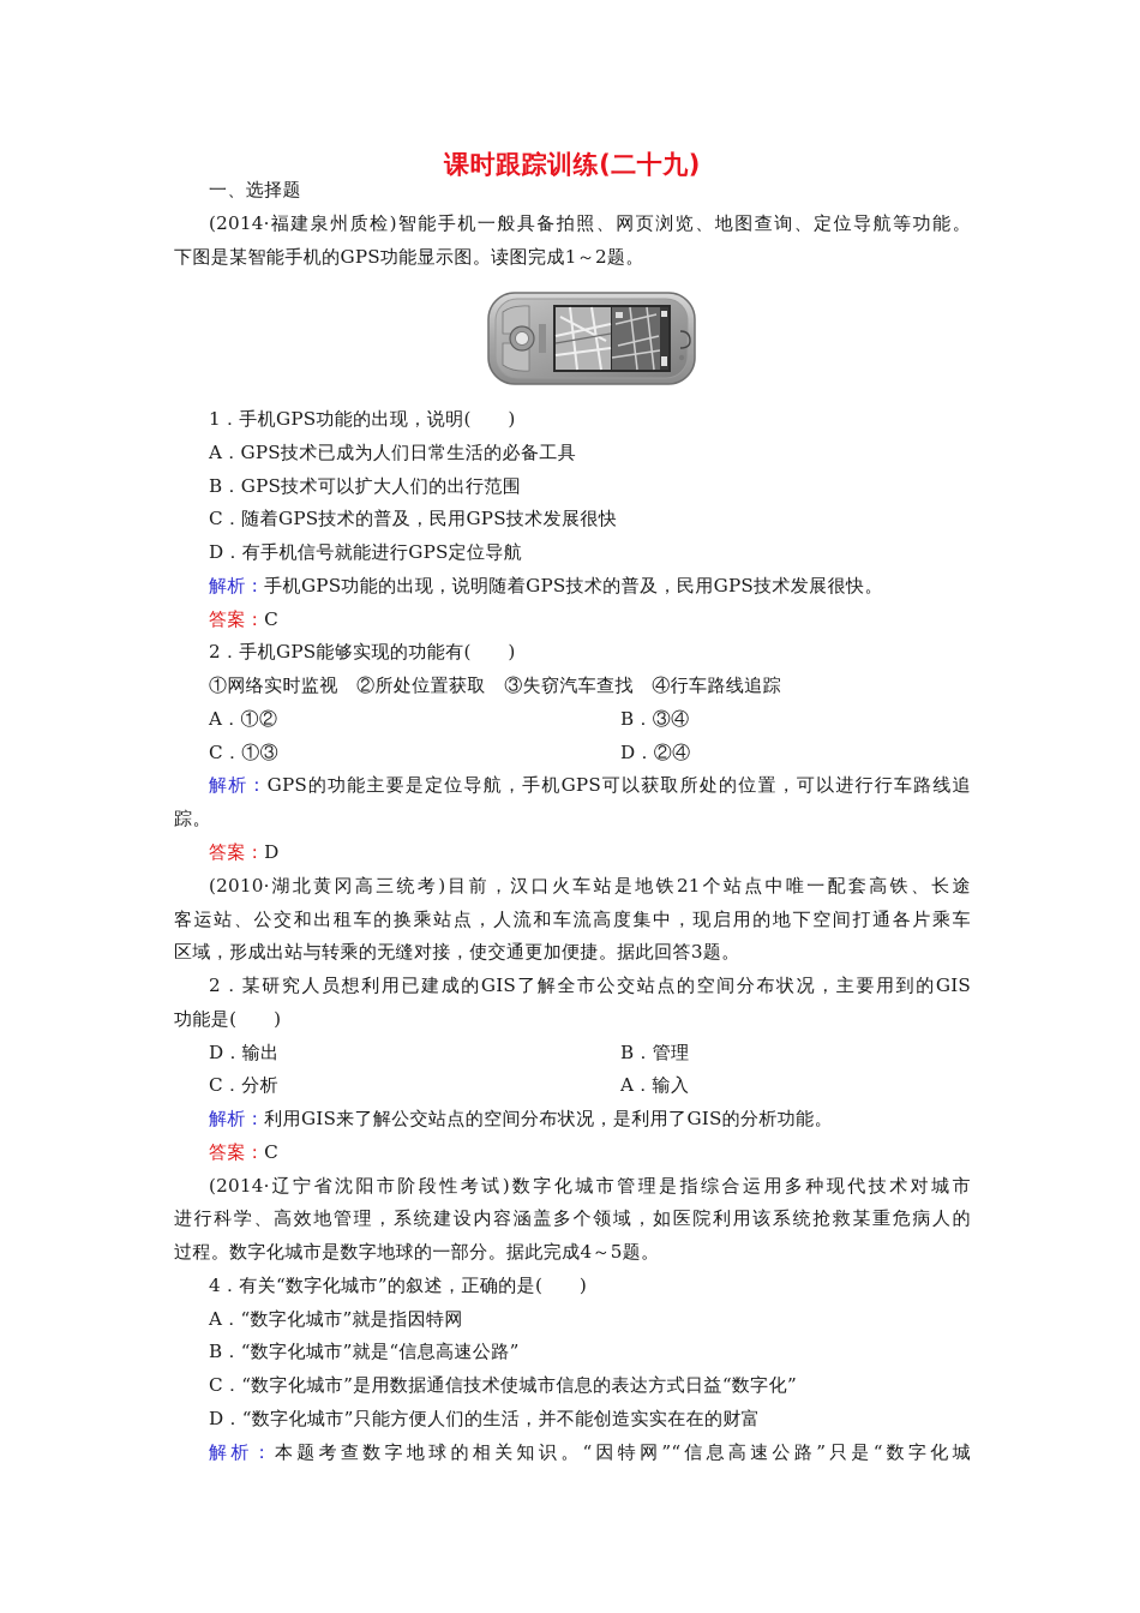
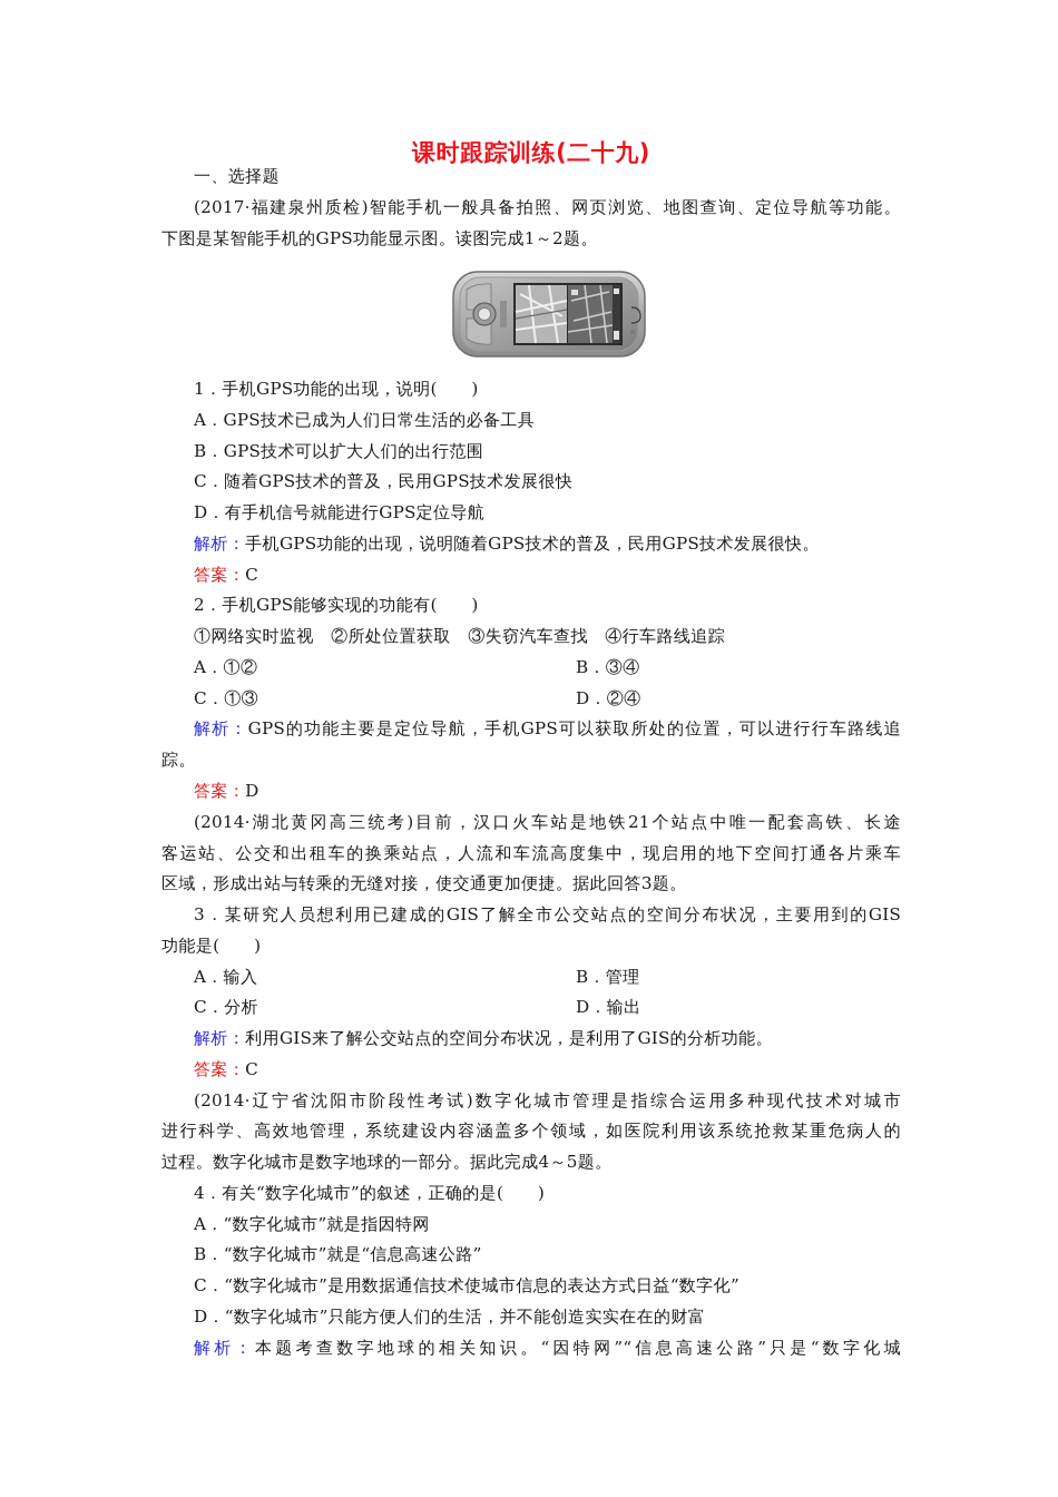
  课时跟踪训练(二十九)
  一、选择题
- (2014·福建泉州质检)智能手机一般具备拍照、网页浏览、地图查询、定位导航等功能。
+ (2017·福建泉州质检)智能手机一般具备拍照、网页浏览、地图查询、定位导航等功能。
  下图是某智能手机的GPS功能显示图。读图完成1～2题。
  1．手机GPS功能的出现，说明( )
  A．GPS技术已成为人们日常生活的必备工具
  B．GPS技术可以扩大人们的出行范围
  C．随着GPS技术的普及，民用GPS技术发展很快
  D．有手机信号就能进行GPS定位导航
  解析：手机GPS功能的出现，说明随着GPS技术的普及，民用GPS技术发展很快。
  答案：C
  2．手机GPS能够实现的功能有( )
  ①网络实时监视 ②所处位置获取 ③失窃汽车查找 ④行车路线追踪
  A．①②
  B．③④
  C．①③
  D．②④
  解析：GPS的功能主要是定位导航，手机GPS可以获取所处的位置，可以进行行车路线追
  踪。
  答案：D
- (2010·湖北黄冈高三统考)目前，汉口火车站是地铁21个站点中唯一配套高铁、长途
+ (2014·湖北黄冈高三统考)目前，汉口火车站是地铁21个站点中唯一配套高铁、长途
  客运站、公交和出租车的换乘站点，人流和车流高度集中，现启用的地下空间打通各片乘车
  区域，形成出站与转乘的无缝对接，使交通更加便捷。据此回答3题。
- 2．某研究人员想利用已建成的GIS了解全市公交站点的空间分布状况，主要用到的GIS
+ 3．某研究人员想利用已建成的GIS了解全市公交站点的空间分布状况，主要用到的GIS
  功能是( )
- D．输出
+ A．输入
  B．管理
  C．分析
- A．输入
+ D．输出
  解析：利用GIS来了解公交站点的空间分布状况，是利用了GIS的分析功能。
  答案：C
  (2014·辽宁省沈阳市阶段性考试)数字化城市管理是指综合运用多种现代技术对城市
  进行科学、高效地管理，系统建设内容涵盖多个领域，如医院利用该系统抢救某重危病人的
  过程。数字化城市是数字地球的一部分。据此完成4～5题。
  4．有关“数字化城市”的叙述，正确的是( )
  A．“数字化城市”就是指因特网
  B．“数字化城市”就是“信息高速公路”
  C．“数字化城市”是用数据通信技术使城市信息的表达方式日益“数字化”
  D．“数字化城市”只能方便人们的生活，并不能创造实实在在的财富
  解析：本题考查数字地球的相关知识。“因特网”“信息高速公路”只是“数字化城
